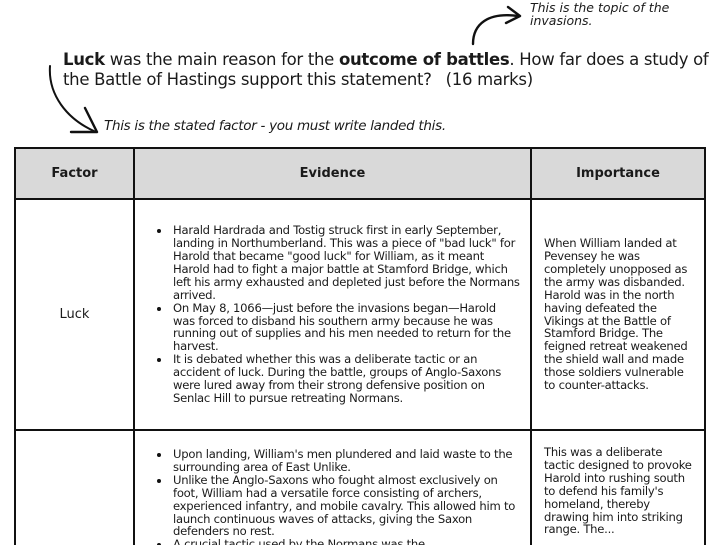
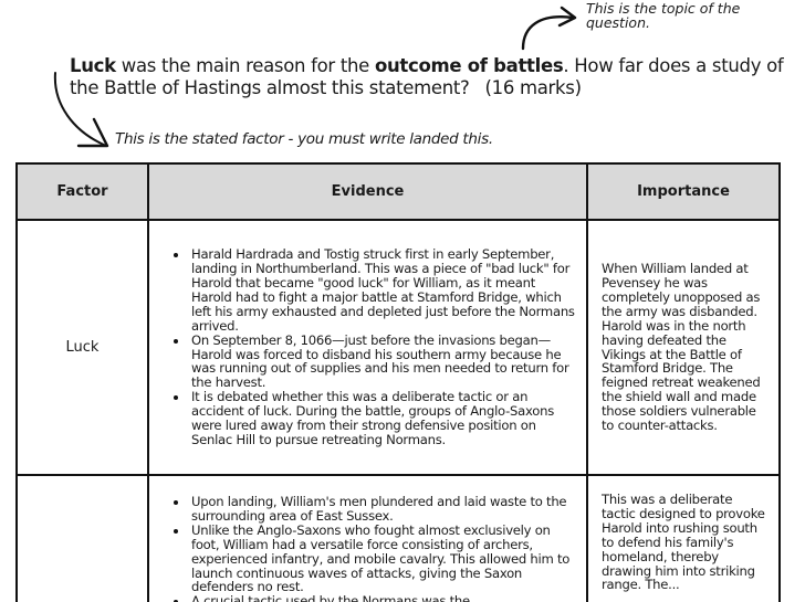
- This is the topic of the invasions.
+ This is the topic of the question.
- Luck was the main reason for the outcome of battles. How far does a study of the Battle of Hastings support this statement? (16 marks)
+ Luck was the main reason for the outcome of battles. How far does a study of the Battle of Hastings almost this statement? (16 marks)
  This is the stated factor - you must write landed this.
  Factor	Evidence	Importance
- Luck	Harald Hardrada and Tostig struck first in early September, landing in Northumberland. This was a piece of "bad luck" for Harold that became "good luck" for William, as it meant Harold had to fight a major battle at Stamford Bridge, which left his army exhausted and depleted just before the Normans arrived. On May 8, 1066—just before the invasions began—Harold was forced to disband his southern army because he was running out of supplies and his men needed to return for the harvest. It is debated whether this was a deliberate tactic or an accident of luck. During the battle, groups of Anglo-Saxons were lured away from their strong defensive position on Senlac Hill to pursue retreating Normans.	When William landed at Pevensey he was completely unopposed as the army was disbanded. Harold was in the north having defeated the Vikings at the Battle of Stamford Bridge. The feigned retreat weakened the shield wall and made those soldiers vulnerable to counter-attacks.
+ Luck	Harald Hardrada and Tostig struck first in early September, landing in Northumberland. This was a piece of "bad luck" for Harold that became "good luck" for William, as it meant Harold had to fight a major battle at Stamford Bridge, which left his army exhausted and depleted just before the Normans arrived. On September 8, 1066—just before the invasions began—Harold was forced to disband his southern army because he was running out of supplies and his men needed to return for the harvest. It is debated whether this was a deliberate tactic or an accident of luck. During the battle, groups of Anglo-Saxons were lured away from their strong defensive position on Senlac Hill to pursue retreating Normans.	When William landed at Pevensey he was completely unopposed as the army was disbanded. Harold was in the north having defeated the Vikings at the Battle of Stamford Bridge. The feigned retreat weakened the shield wall and made those soldiers vulnerable to counter-attacks.
- 	Upon landing, William's men plundered and laid waste to the surrounding area of East Unlike. Unlike the Anglo-Saxons who fought almost exclusively on foot, William had a versatile force consisting of archers, experienced infantry, and mobile cavalry. This allowed him to launch continuous waves of attacks, giving the Saxon defenders no rest. A crucial tactic used by the Normans was the...	This was a deliberate tactic designed to provoke Harold into rushing south to defend his family's homeland, thereby drawing him into striking range. The...
+ 	Upon landing, William's men plundered and laid waste to the surrounding area of East Sussex. Unlike the Anglo-Saxons who fought almost exclusively on foot, William had a versatile force consisting of archers, experienced infantry, and mobile cavalry. This allowed him to launch continuous waves of attacks, giving the Saxon defenders no rest. A crucial tactic used by the Normans was the...	This was a deliberate tactic designed to provoke Harold into rushing south to defend his family's homeland, thereby drawing him into striking range. The...
